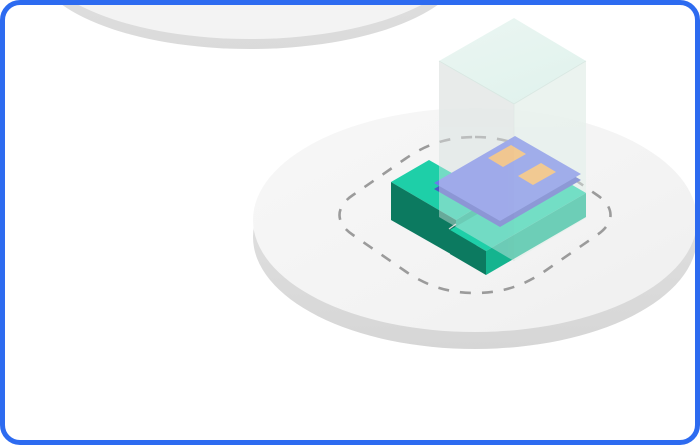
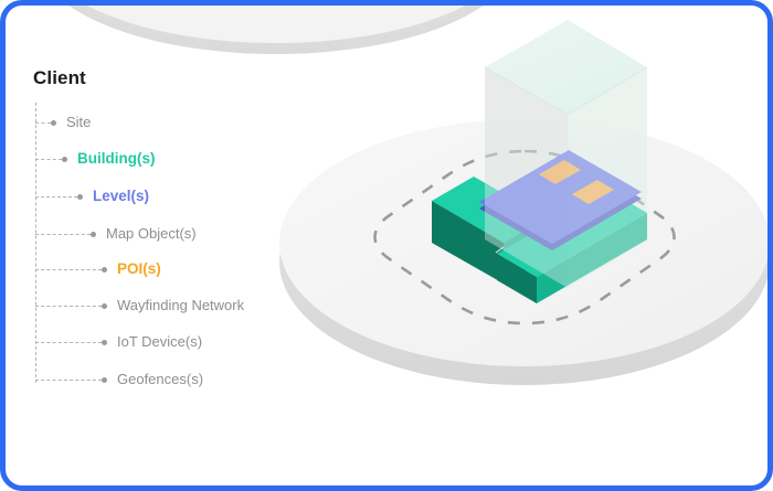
+ Client
+ Site
+ Building(s)
+ Level(s)
+ Map Object(s)
+ POI(s)
+ Wayfinding Network
+ IoT Device(s)
+ Geofences(s)
